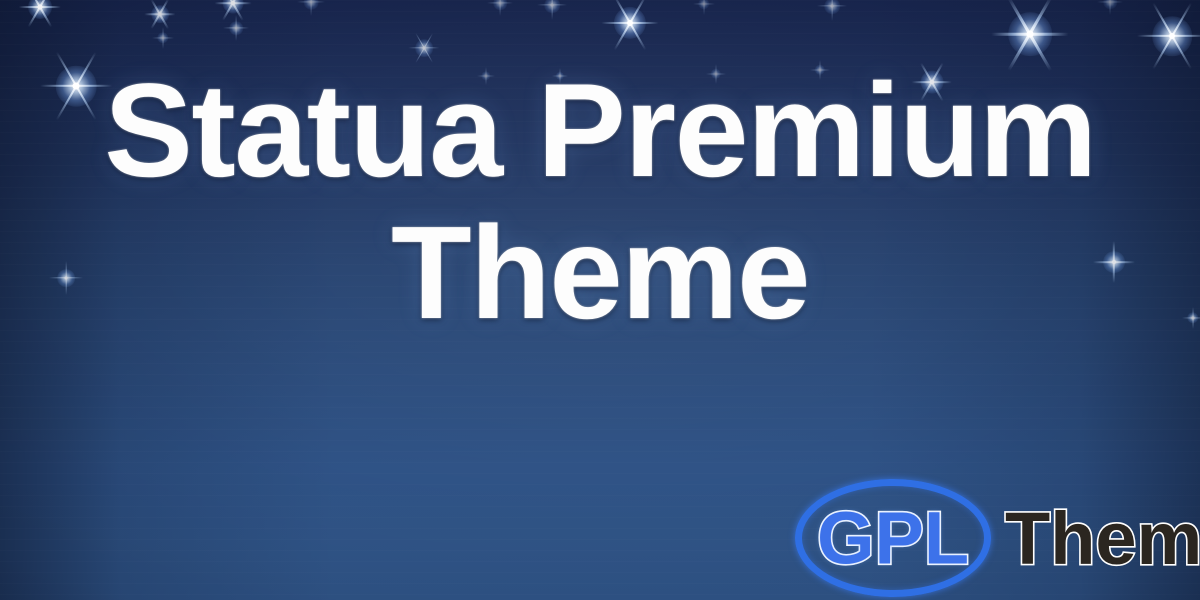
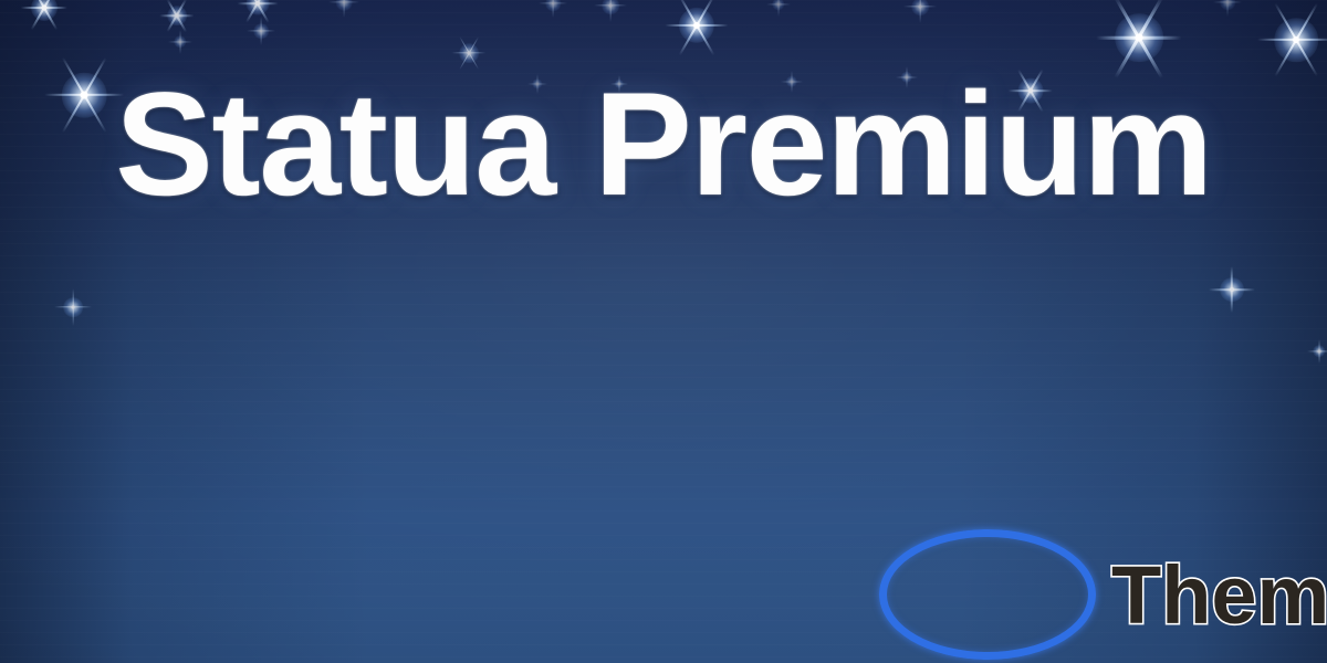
  Statua Premium
- Theme
- GPL
  Them
